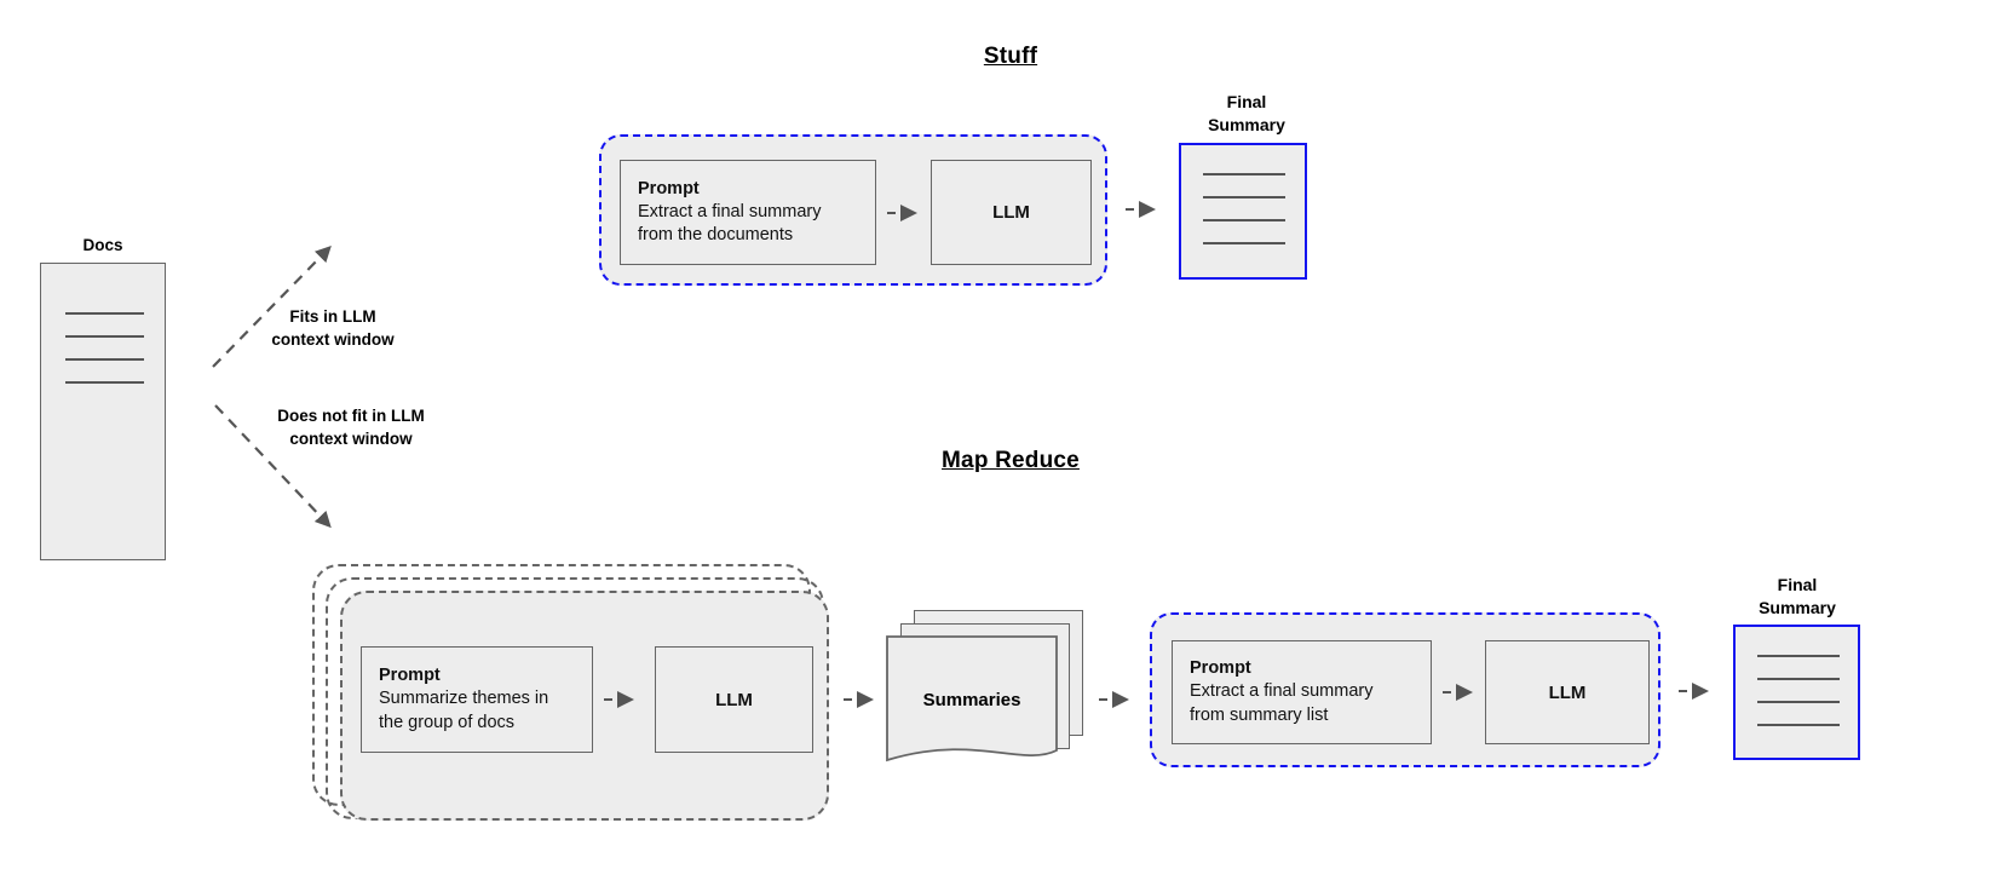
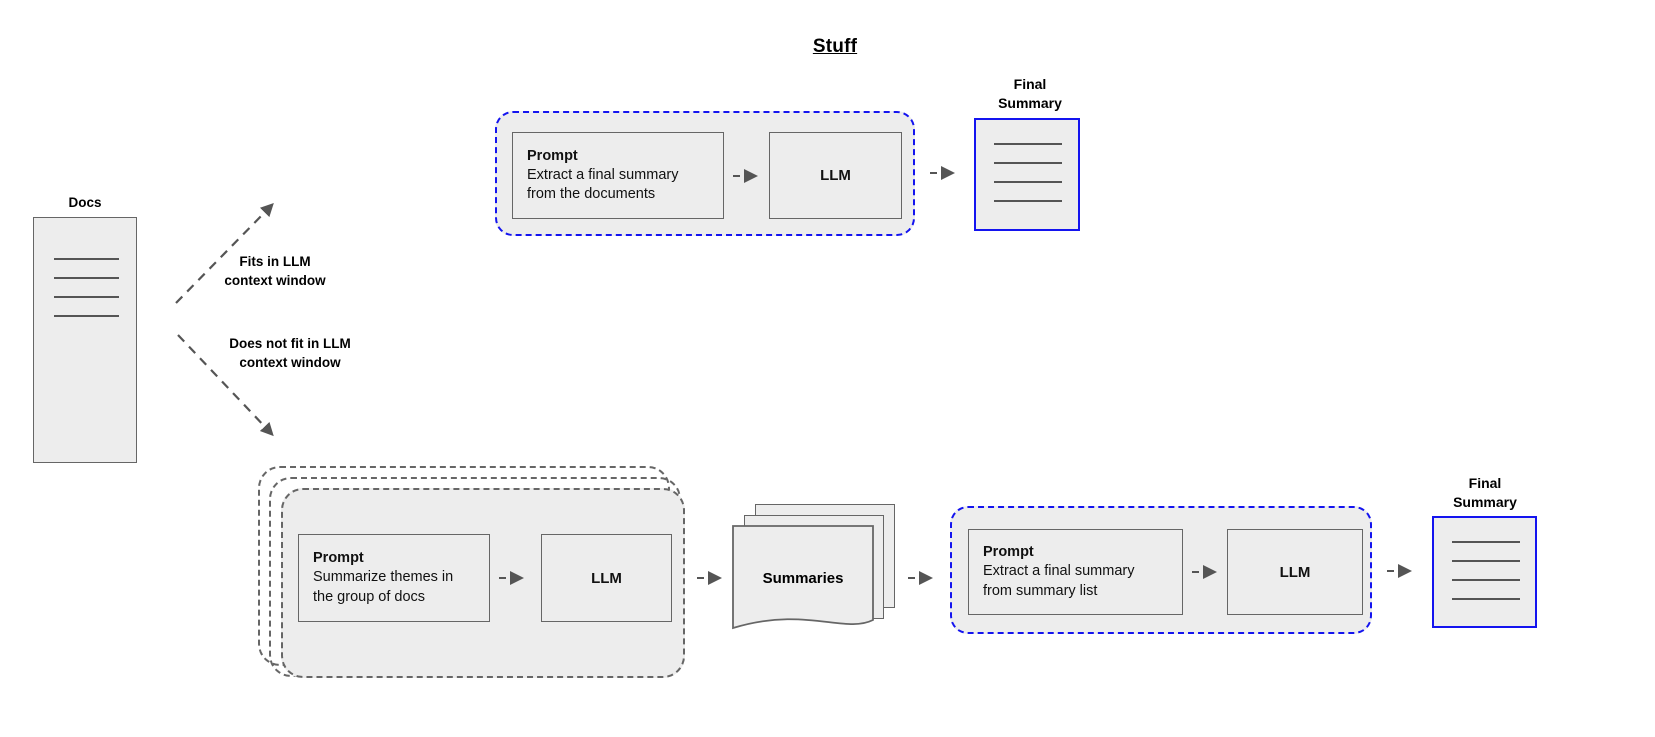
  Docs
  Fits in LLM
  context window
  Does not fit in LLM
  context window
  Stuff
  Prompt
  Extract a final summary
  from the documents
  LLM
  Final
  Summary
- Map Reduce
  Prompt
  Summarize themes in
  the group of docs
  LLM
  Summaries
  Prompt
  Extract a final summary
  from summary list
  LLM
  Final
  Summary
